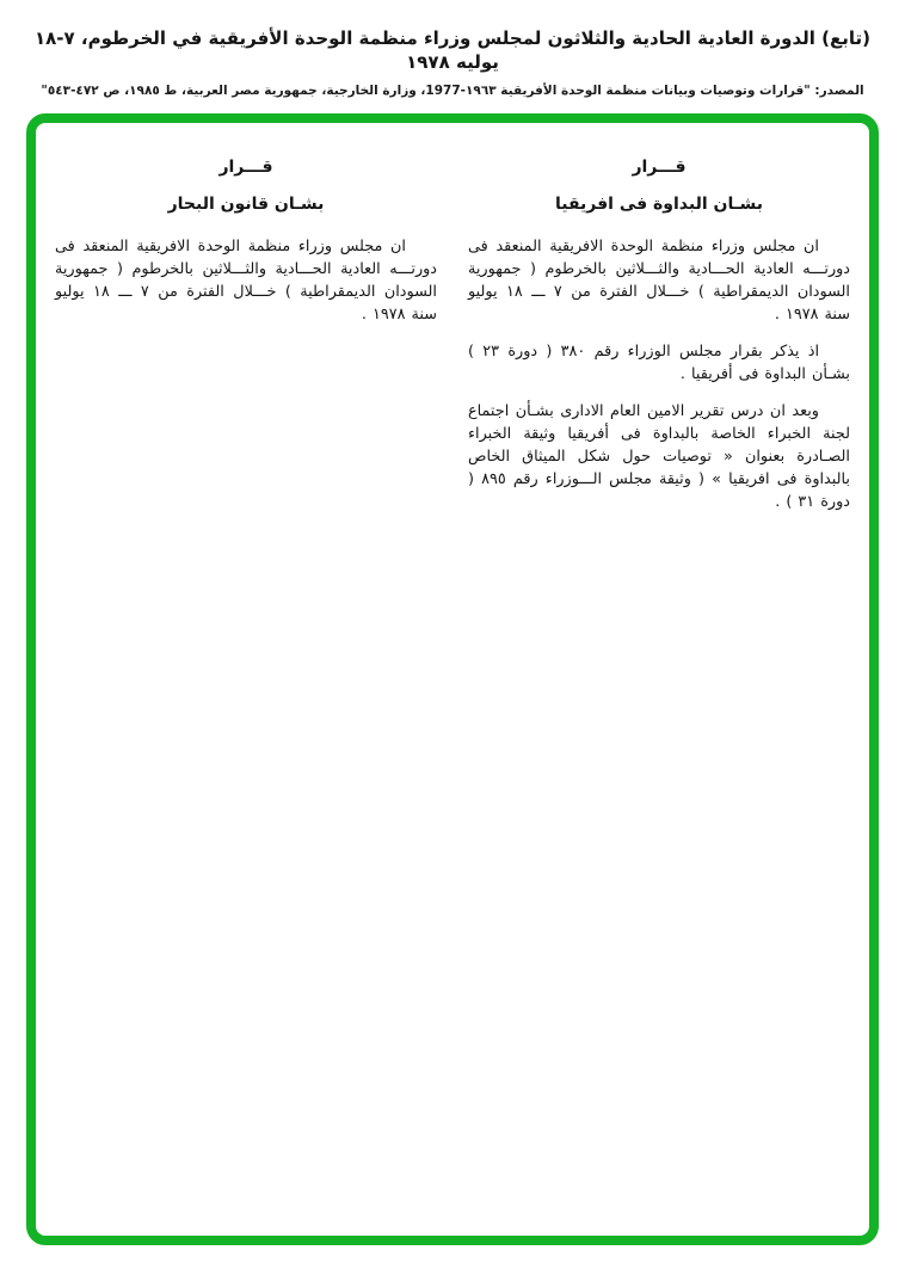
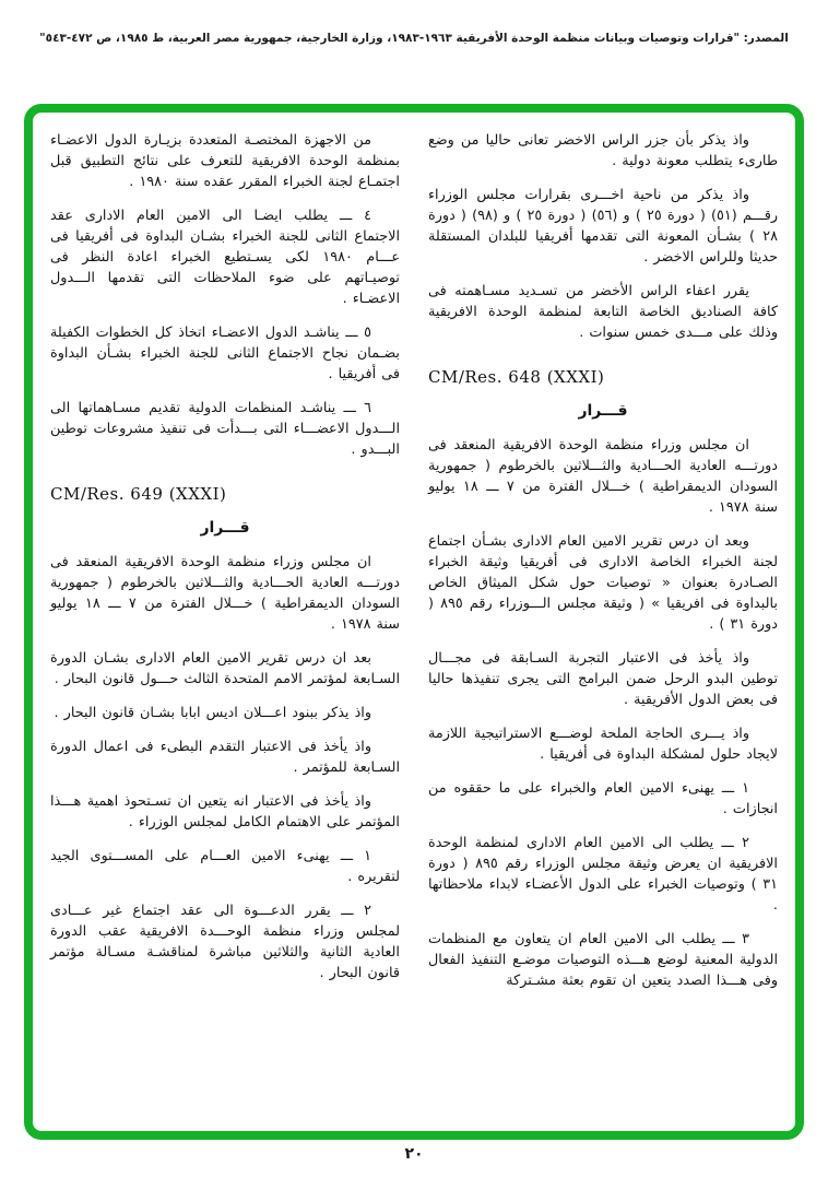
- (تابع) الدورة العادية الحادية والثلاثون لمجلس وزراء منظمة الوحدة الأفريقية في الخرطوم، ٧-١٨ يوليه ١٩٧٨
- المصدر: "قرارات وتوصيات وبيانات منظمة الوحدة الأفريقية ١٩٦٣-1977، وزارة الخارجية، جمهورية مصر العربية، ط ١٩٨٥، ص ٤٧٢-٥٤٣"
+ المصدر: "قرارات وتوصيات وبيانات منظمة الوحدة الأفريقية ١٩٦٣-١٩٨٣، وزارة الخارجية، جمهورية مصر العربية، ط ١٩٨٥، ص ٤٧٢-٥٤٣"
+ واذ يذكر بأن جزر الراس الاخضر تعانى حاليا من وضع طارىء يتطلب معونة دولية .
+ واذ يذكر من ناحية اخـــرى بقرارات مجلس الوزراء رقـــم (٥١) ( دورة ٢٥ ) و (٥٦) ( دورة ٢٥ ) و (٩٨) ( دورة ٢٨ ) بشـأن المعونة التى تقدمها أفريقيا للبلدان المستقلة حديثا وللراس الاخضر .
+ يقرر اعفاء الراس الأخضر من تسـديد مسـاهمته فى كافة الصناديق الخاصة التابعة لمنظمة الوحدة الافريقية وذلك على مـــدى خمس سنوات .
+ CM/Res. 648 (XXXI)
  قـــرار
- بشـان البداوة فى افريقيا
  ان مجلس وزراء منظمة الوحدة الافريقية المنعقد فى دورتـــه العادية الحـــادية والثـــلاثين بالخرطوم ( جمهورية السودان الديمقراطية ) خـــلال الفترة من ٧ ـــ ١٨ يوليو سنة ١٩٧٨ .
- اذ يذكر بقرار مجلس الوزراء رقم ٣٨٠ ( دورة ٢٣ ) بشـأن البداوة فى أفريقيا .
- وبعد ان درس تقرير الامين العام الادارى بشـأن اجتماع لجنة الخبراء الخاصة بالبداوة فى أفريقيا وثيقة الخبراء الصـادرة بعنوان « توصيات حول شكل الميثاق الخاص بالبداوة فى افريقيا » ( وثيقة مجلس الـــوزراء رقم ٨٩٥ ( دورة ٣١ ) .
+ وبعد ان درس تقرير الامين العام الادارى بشـأن اجتماع لجنة الخبراء الخاصة الادارى فى أفريقيا وثيقة الخبراء الصـادرة بعنوان « توصيات حول شكل الميثاق الخاص بالبداوة فى افريقيا » ( وثيقة مجلس الـــوزراء رقم ٨٩٥ ( دورة ٣١ ) .
+ واذ يأخذ فى الاعتبار التجربة السـابقة فى مجـــال توطين البدو الرحل ضمن البرامج التى يجرى تنفيذها حاليا فى بعض الدول الأفريقية .
+ واذ يـــرى الحاجة الملحة لوضـــع الاستراتيجية اللازمة لايجاد حلول لمشكلة البداوة فى أفريقيا .
+ ١ ـــ يهنىء الامين العام والخبراء على ما حققوه من انجازات .
+ ٢ ـــ يطلب الى الامين العام الادارى لمنظمة الوحدة الافريقية ان يعرض وثيقة مجلس الوزراء رقم ٨٩٥ ( دورة ٣١ ) وتوصيات الخبراء على الدول الأعضـاء لابداء ملاحظاتها .
+ ٣ ـــ يطلب الى الامين العام ان يتعاون مع المنظمات الدولية المعنية لوضع هـــذه التوصيات موضـع التنفيذ الفعال وفى هـــذا الصدد يتعين ان تقوم بعثة مشـتركة
+ من الاجهزة المختصـة المتعددة بزيـارة الدول الاعضـاء بمنظمة الوحدة الافريقية للتعرف على نتائج التطبيق قبل اجتمـاع لجنة الخبراء المقرر عقده سنة ١٩٨٠ .
+ ٤ ـــ يطلب ايضـا الى الامين العام الادارى عقد الاجتماع الثانى للجنة الخبراء بشـان البداوة فى أفريقيا فى عـــام ١٩٨٠ لكى يسـتطيع الخبراء اعادة النظر فى توصيـاتهم على ضوء الملاحظات التى تقدمها الـــدول الاعضـاء .
+ ٥ ـــ يناشـد الدول الاعضـاء اتخاذ كل الخطوات الكفيلة بضـمان نجاح الاجتماع الثانى للجنة الخبراء بشـأن البداوة فى أفريقيا .
+ ٦ ـــ يناشـد المنظمات الدولية تقديم مسـاهماتها الى الـــدول الاعضـــاء التى بـــدأت فى تنفيذ مشروعات توطين البـــدو .
+ CM/Res. 649 (XXXI)
  قـــرار
- بشـان قانون البحار
  ان مجلس وزراء منظمة الوحدة الافريقية المنعقد فى دورتـــه العادية الحـــادية والثـــلاثين بالخرطوم ( جمهورية السودان الديمقراطية ) خـــلال الفترة من ٧ ـــ ١٨ يوليو سنة ١٩٧٨ .
+ بعد ان درس تقرير الامين العام الادارى بشـان الدورة السـابعة لمؤتمر الامم المتحدة الثالث حـــول قانون البحار .
+ واذ يذكر ببنود اعـــلان اديس ابابا بشـان قانون البحار .
+ واذ يأخذ فى الاعتبار التقدم البطىء فى اعمال الدورة السـابعة للمؤتمر .
+ واذ يأخذ فى الاعتبار انه يتعين ان تسـتحوذ اهمية هـــذا المؤتمر على الاهتمام الكامل لمجلس الوزراء .
+ ١ ـــ يهنىء الامين العـــام على المســـتوى الجيد لتقريره .
+ ٢ ـــ يقرر الدعـــوة الى عقد اجتماع غير عـــادى لمجلس وزراء منظمة الوحـــدة الافريقية عقب الدورة العادية الثانية والثلاثين مباشرة لمناقشـة مسـالة مؤتمر قانون البحار .
+ ٢٠
